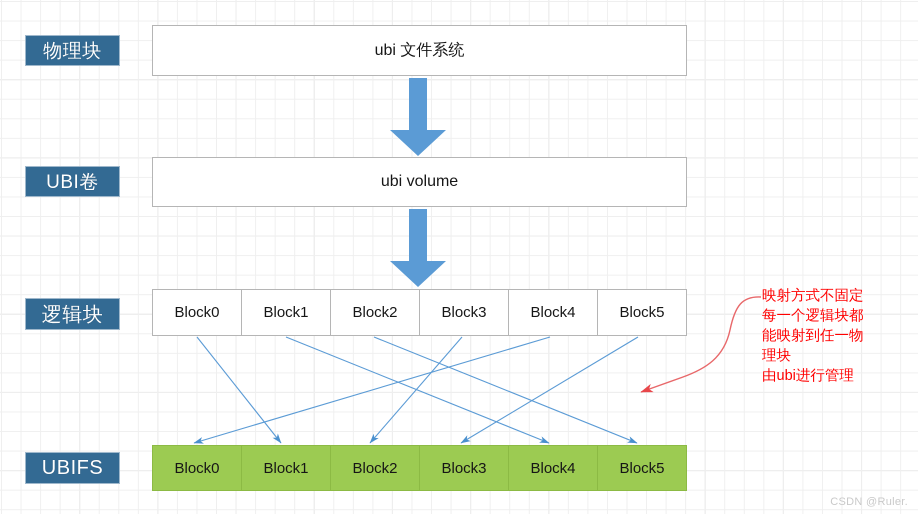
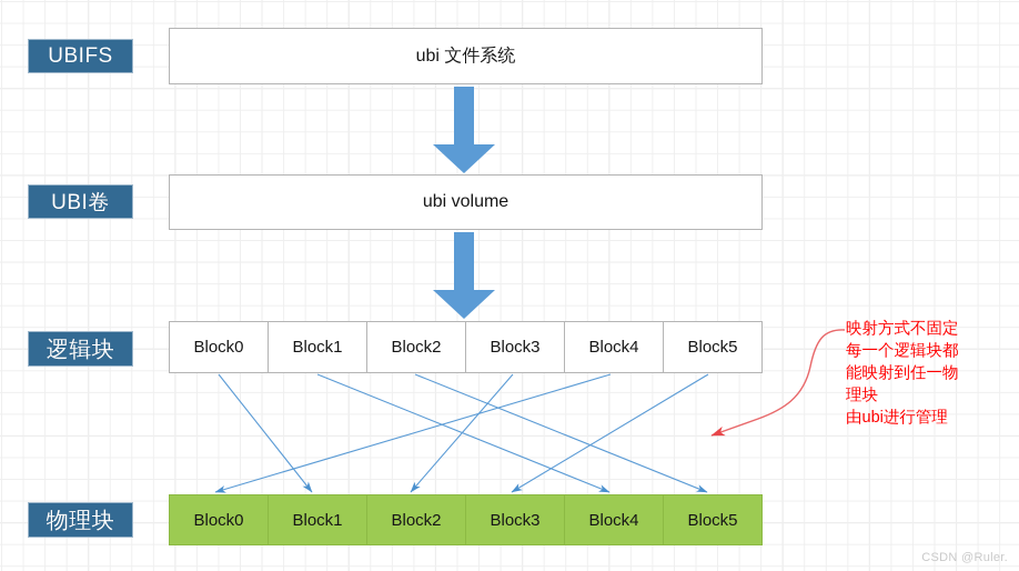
- 物理块
+ UBIFS
  UBI卷
  逻辑块
- UBIFS
+ 物理块
  ubi 文件系统
  ubi volume
  Block0
  Block1
  Block2
  Block3
  Block4
  Block5
  Block0
  Block1
  Block2
  Block3
  Block4
  Block5
  映射方式不固定
  每一个逻辑块都
  能映射到任一物
  理块
  由ubi进行管理
  CSDN @Ruler.
